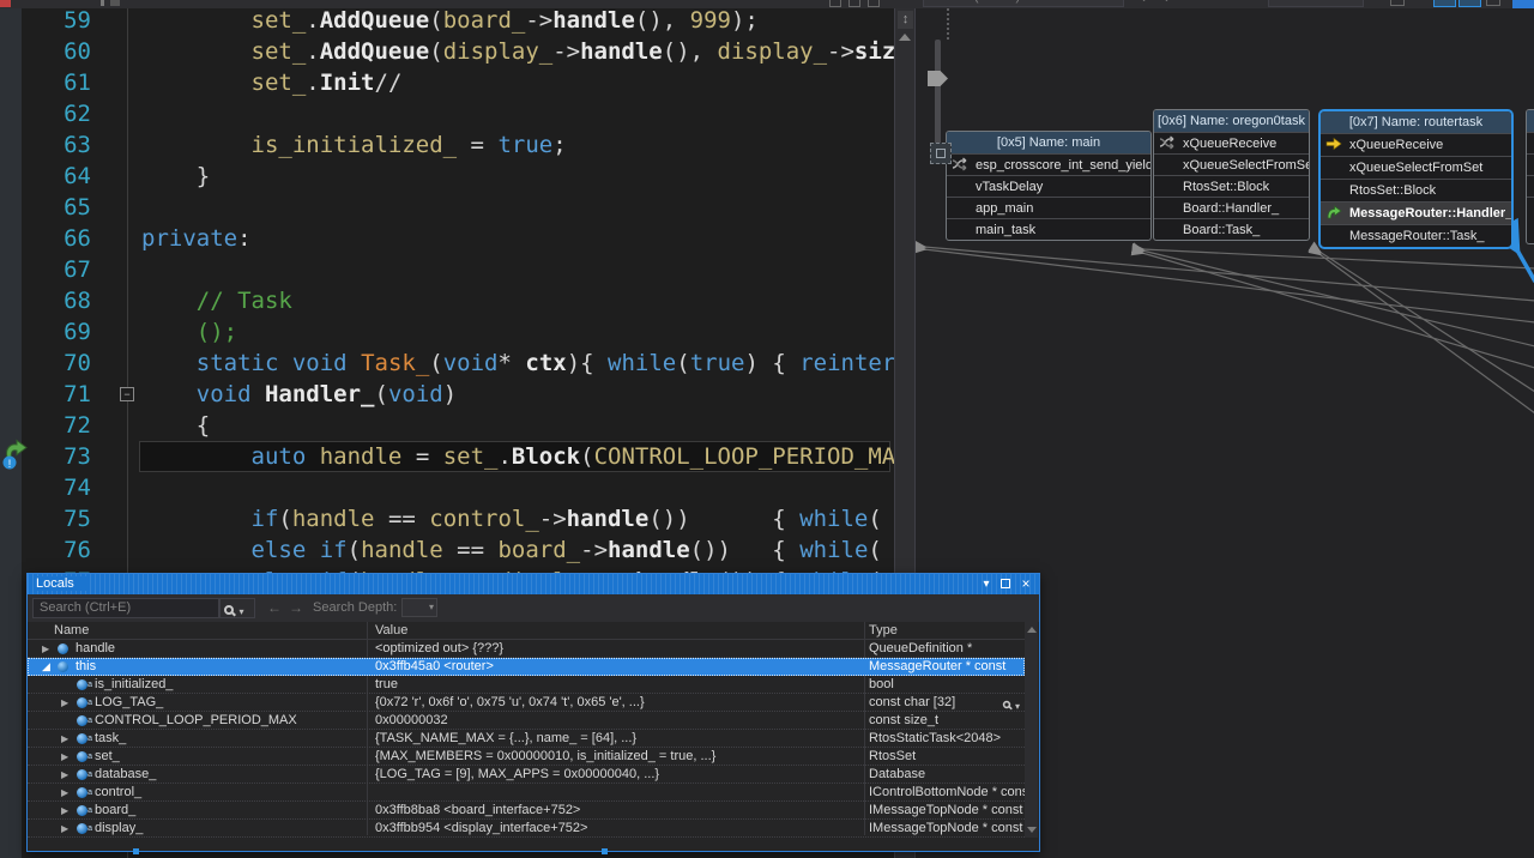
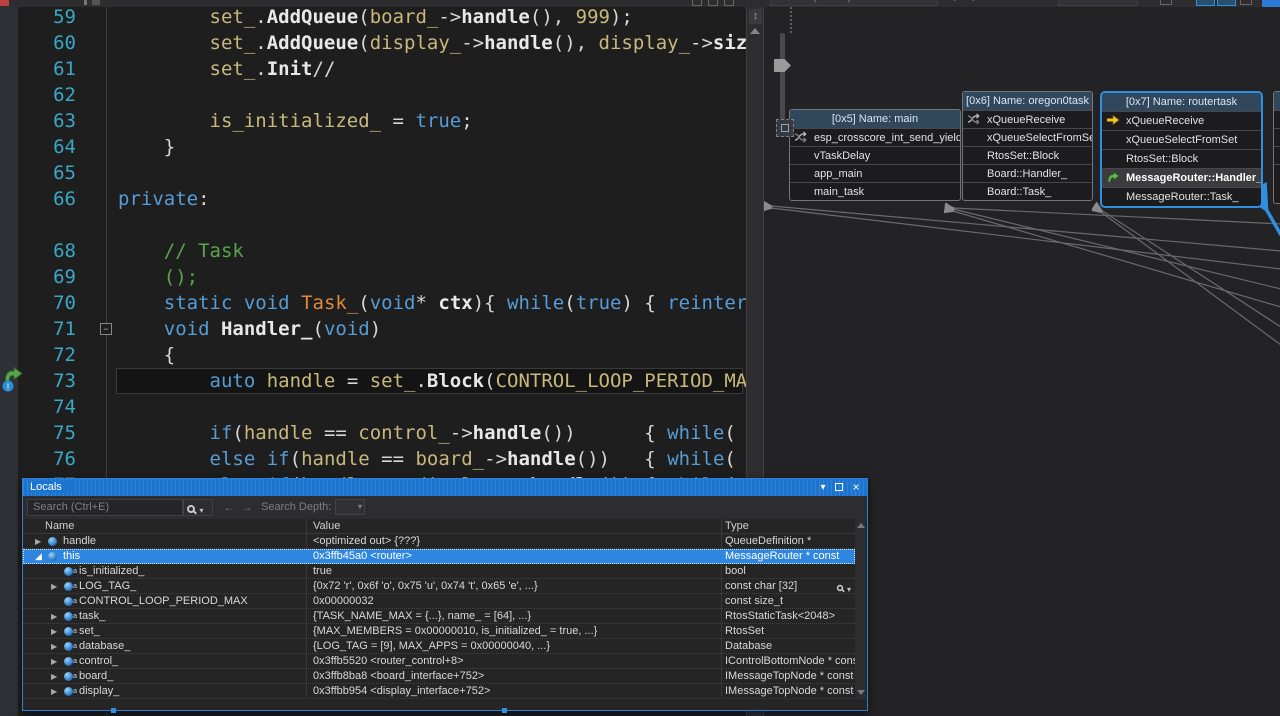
  59
  set_.AddQueue(board_->handle(), 999);
  60
  set_.AddQueue(display_->handle(), display_->siz
  61
  set_.Init//
  62
  63
  is_initialized_ = true;
  64
  }
  65
  66
  private:
- 67
  68
  // Task
  69
  ();
  70
  static void Task_(void* ctx){ while(true) { reinter
  71
  void Handler_(void)
  72
  {
  73
  auto handle = set_.Block(CONTROL_LOOP_PERIOD_MA
  74
  75
  if(handle == control_->handle()) { while(
  76
  else if(handle == board_->handle()) { while(
  −
  !
  ↕
  [0x5] Name: main
  esp_crosscore_int_send_yield
  vTaskDelay
  app_main
  main_task
  [0x6] Name: oregon0task
  xQueueReceive
  xQueueSelectFromS
  RtosSet::Block
  Board::Handler_
  Board::Task_
  [0x7] Name: routertask
  xQueueReceive
  xQueueSelectFromSet
  RtosSet::Block
  MessageRouter::Handler_
  MessageRouter::Task_
  Locals
  ▾
  ×
  Search (Ctrl+E)
  ▾
  ←
  →
  Search Depth:
  ▾
  Name
  Value
  Type
  ▶
  handle
  <optimized out> {???}
  QueueDefinition *
  ◢
  this
  0x3ffb45a0 <router>
  MessageRouter * const
  is_initialized_
  true
  bool
  ▶
  LOG_TAG_
  {0x72 'r', 0x6f 'o', 0x75 'u', 0x74 't', 0x65 'e', ...}
  ▾
  const char [32]
  CONTROL_LOOP_PERIOD_MAX
  0x00000032
  const size_t
  ▶
  task_
  {TASK_NAME_MAX = {...}, name_ = [64], ...}
  RtosStaticTask<2048>
  ▶
  set_
  {MAX_MEMBERS = 0x00000010, is_initialized_ = true, ...}
  RtosSet
  ▶
  database_
  {LOG_TAG = [9], MAX_APPS = 0x00000040, ...}
  Database
  ▶
  control_
+ 0x3ffb5520 <router_control+8>
  IControlBottomNode * con
  ▶
  board_
  0x3ffb8ba8 <board_interface+752>
  IMessageTopNode * const
  ▶
  display_
  0x3ffbb954 <display_interface+752>
  IMessageTopNode * const
